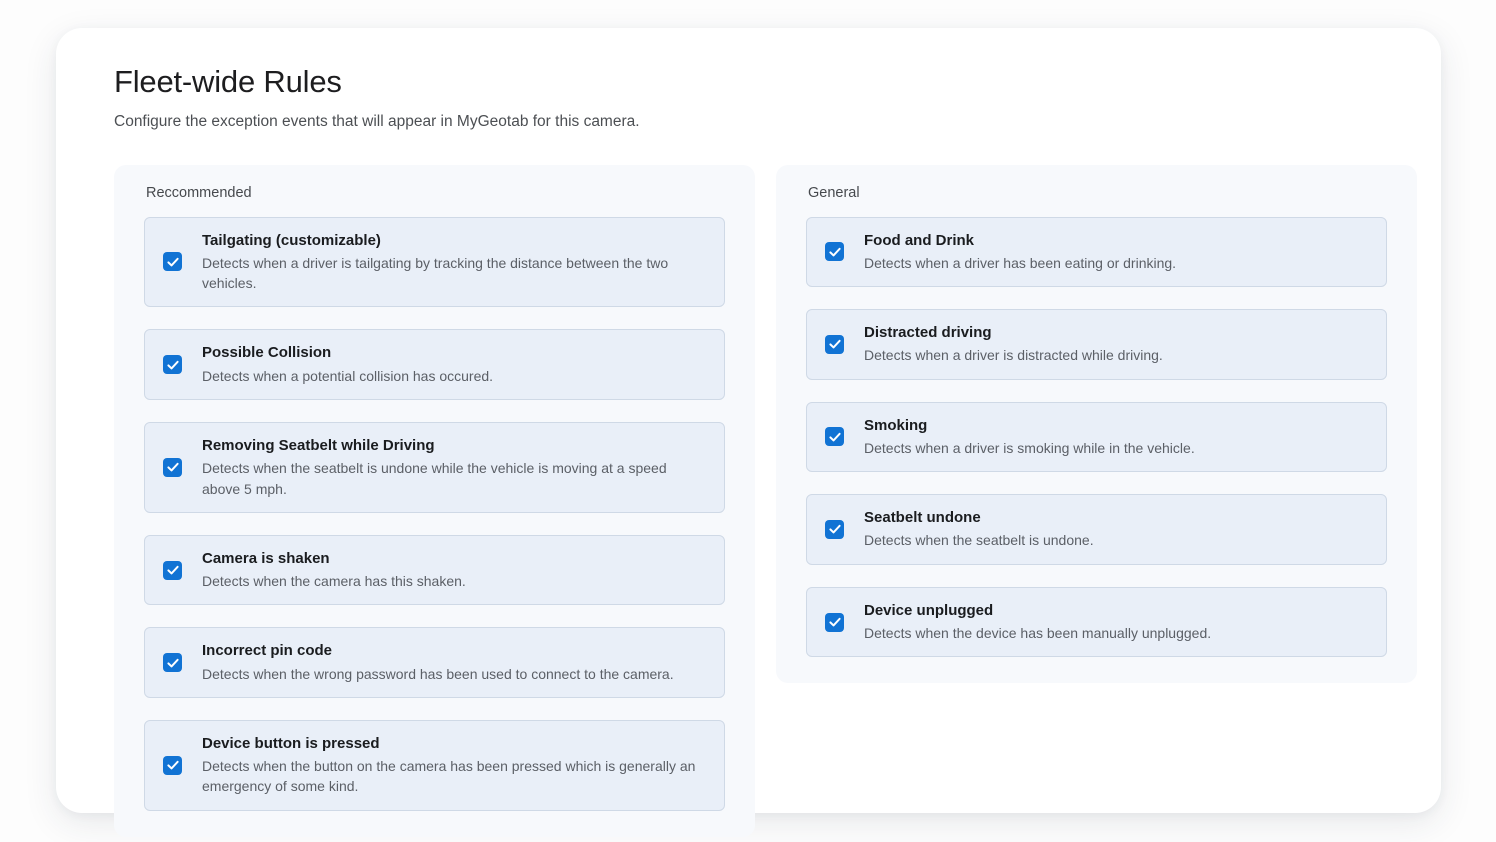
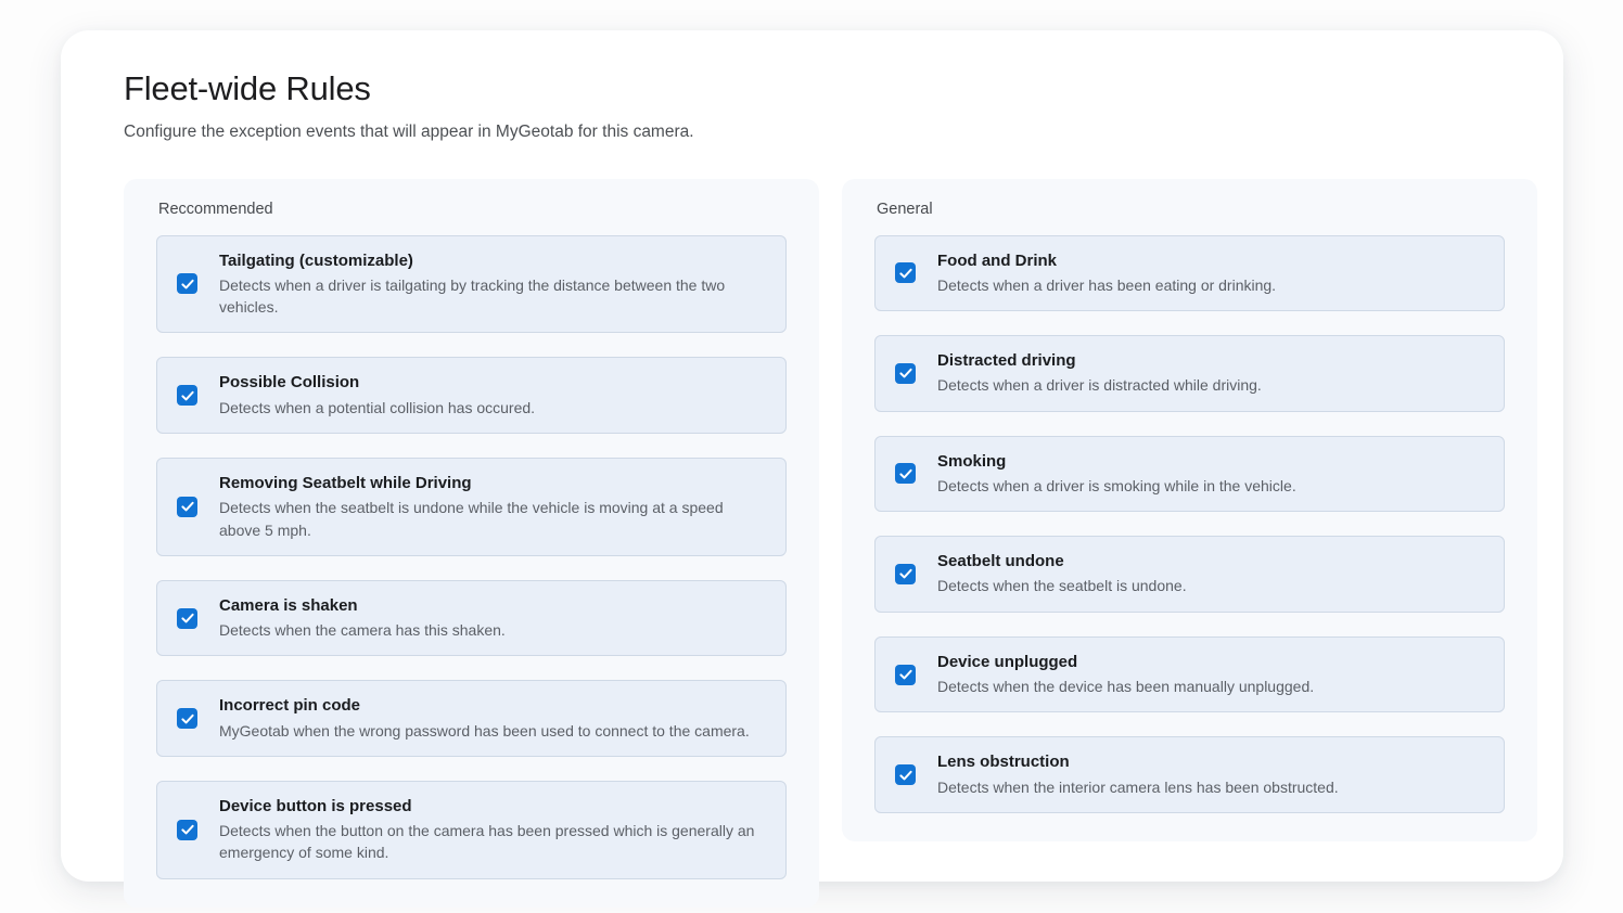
  Fleet-wide Rules
  Configure the exception events that will appear in MyGeotab for this camera.
  Reccommended
  Tailgating (customizable)
  Detects when a driver is tailgating by tracking the distance between the two vehicles.
  Possible Collision
  Detects when a potential collision has occured.
  Removing Seatbelt while Driving
  Detects when the seatbelt is undone while the vehicle is moving at a speed above 5 mph.
  Camera is shaken
  Detects when the camera has this shaken.
  Incorrect pin code
- Detects when the wrong password has been used to connect to the camera.
+ MyGeotab when the wrong password has been used to connect to the camera.
  Device button is pressed
  Detects when the button on the camera has been pressed which is generally an emergency of some kind.
  General
  Food and Drink
  Detects when a driver has been eating or drinking.
  Distracted driving
  Detects when a driver is distracted while driving.
  Smoking
  Detects when a driver is smoking while in the vehicle.
  Seatbelt undone
  Detects when the seatbelt is undone.
  Device unplugged
  Detects when the device has been manually unplugged.
+ Lens obstruction
+ Detects when the interior camera lens has been obstructed.
